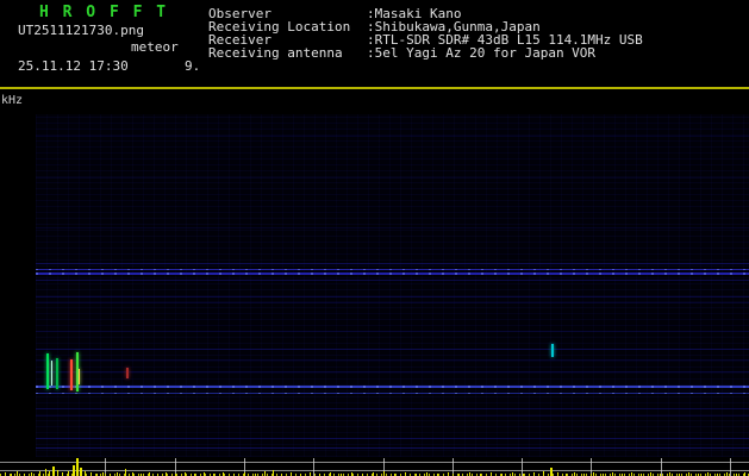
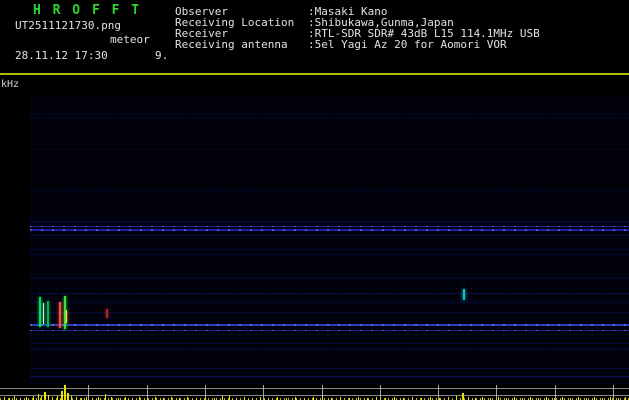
  H R O F F T
  UT2511121730.png
  meteor
- 25.11.12 17:30
+ 28.11.12 17:30
  9.
  Observer
  :Masaki Kano
  Receiving Location
  :Shibukawa,Gunma,Japan
  Receiver
  :RTL-SDR SDR# 43dB L15 114.1MHz USB
  Receiving antenna
- :5el Yagi Az 20 for Japan VOR
+ :5el Yagi Az 20 for Aomori VOR
  kHz
